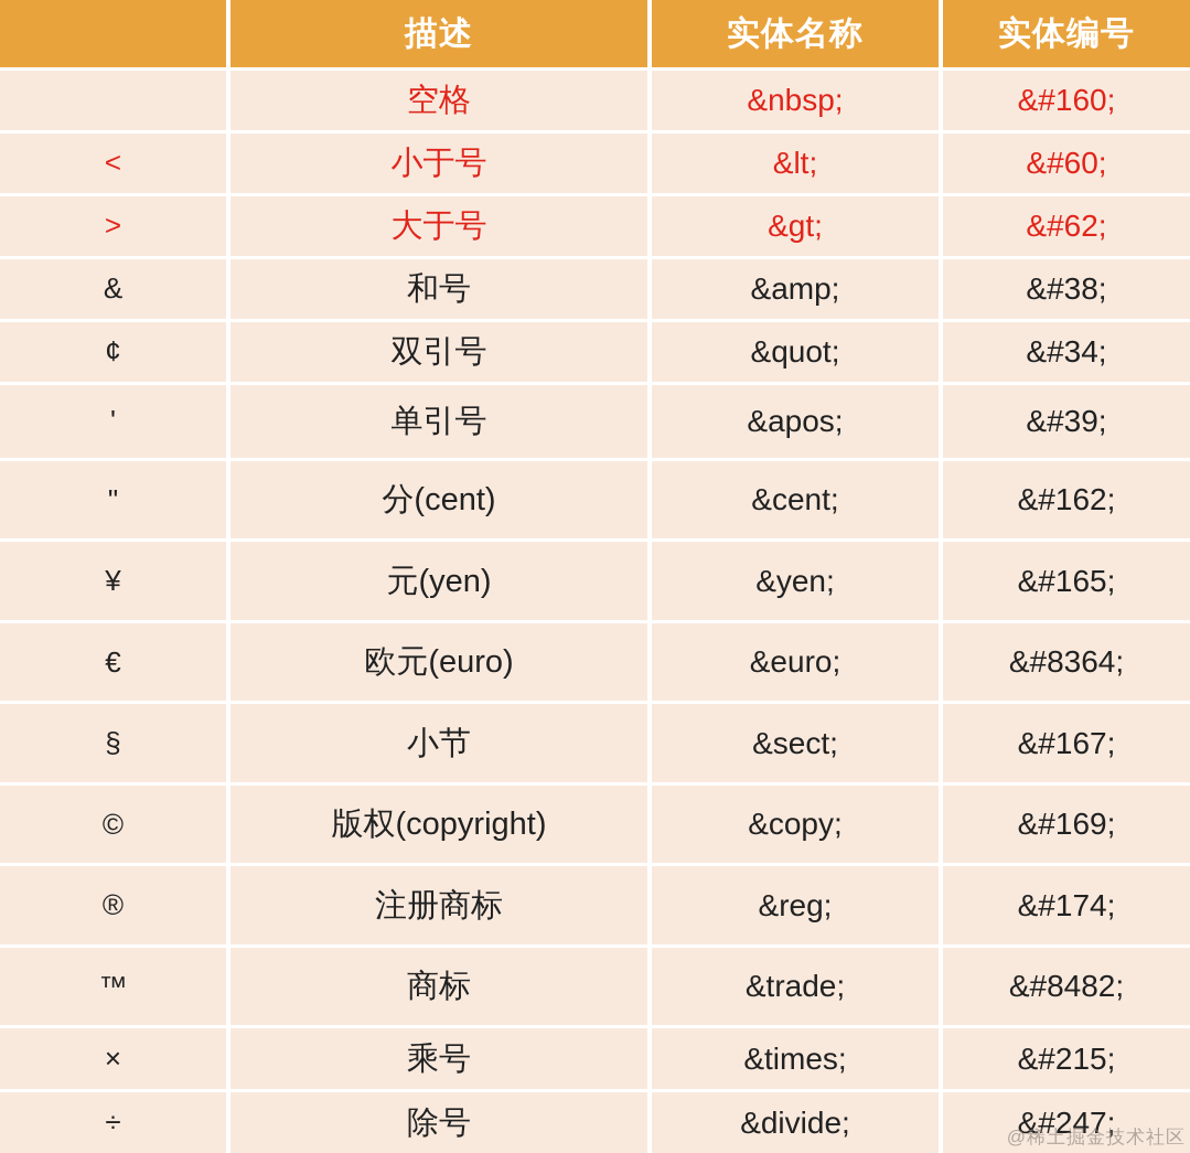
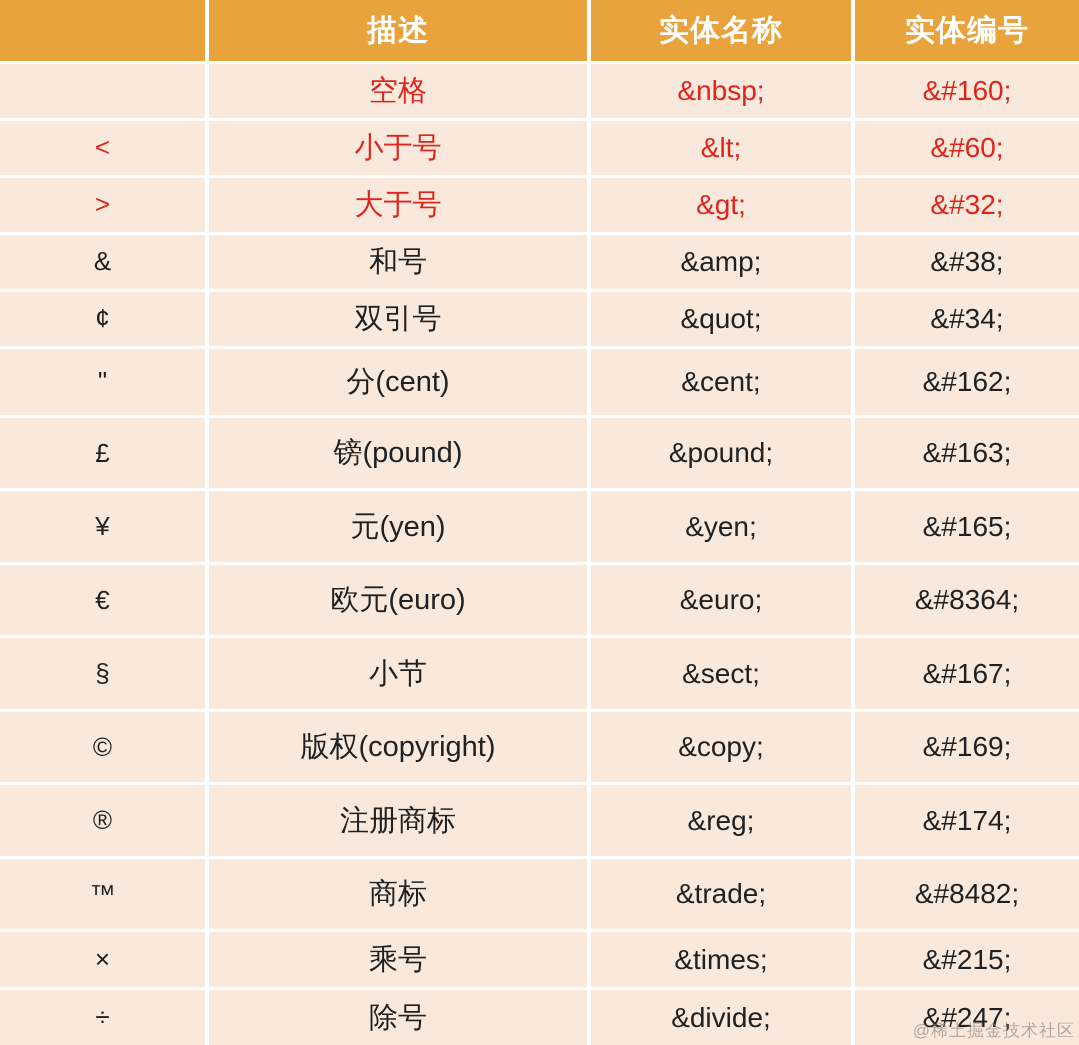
  	描述	实体名称	实体编号
  	空格	&nbsp;	&#160;
  <	小于号	&lt;	&#60;
- >	大于号	&gt;	&#62;
+ >	大于号	&gt;	&#32;
  &	和号	&amp;	&#38;
  ¢	双引号	&quot;	&#34;
- '	单引号	&apos;	&#39;
  "	分(cent)	&cent;	&#162;
+ £	镑(pound)	&pound;	&#163;
  ¥	元(yen)	&yen;	&#165;
  €	欧元(euro)	&euro;	&#8364;
  §	小节	&sect;	&#167;
  ©	版权(copyright)	&copy;	&#169;
  ®	注册商标	&reg;	&#174;
  ™	商标	&trade;	&#8482;
  ×	乘号	&times;	&#215;
  ÷	除号	&divide;	&#247;
  @稀土掘金技术社区
